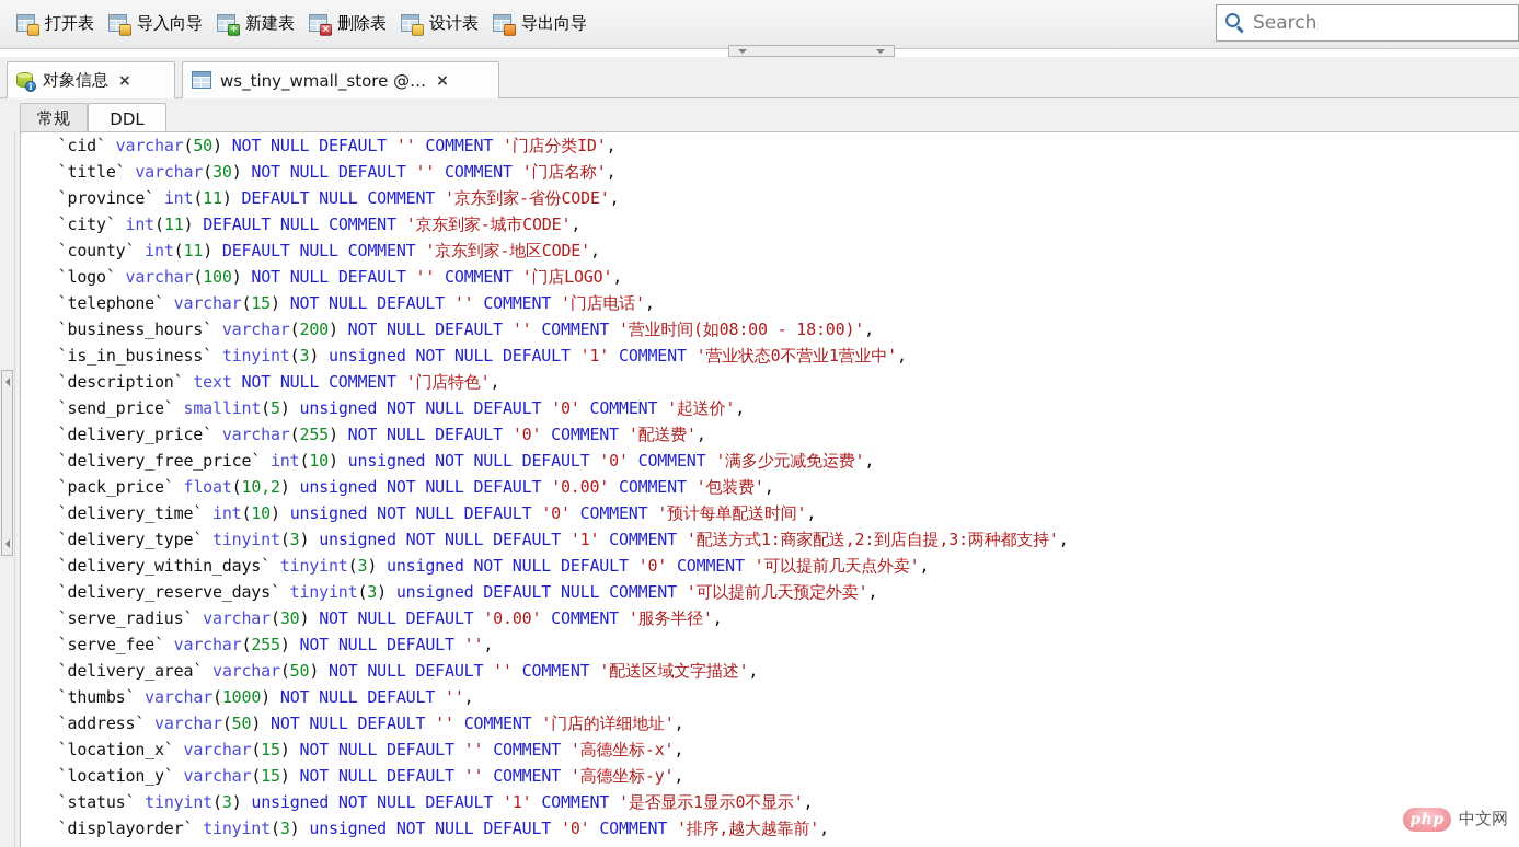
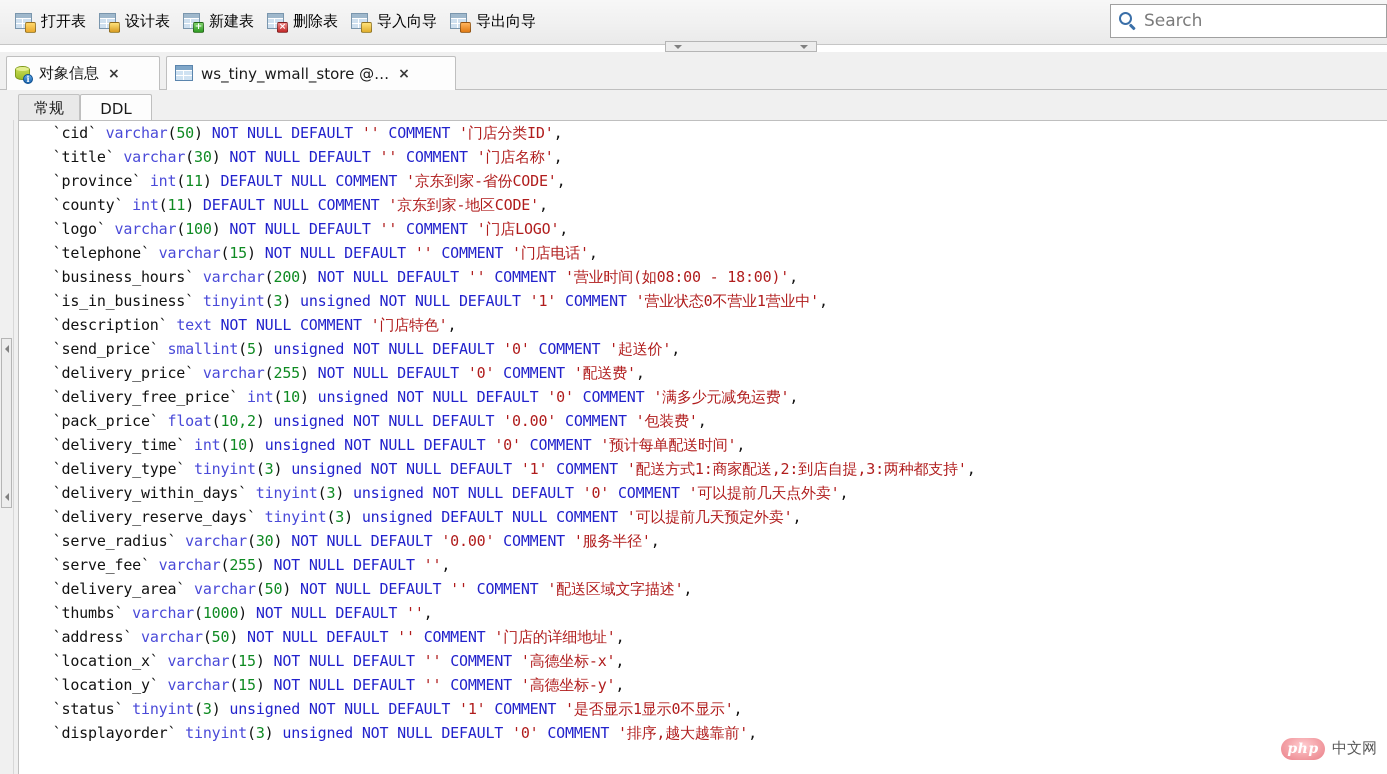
  打开表
- 导入向导
+ 设计表
  +
  新建表
  ×
  删除表
- 设计表
+ 导入向导
  导出向导
  Search
  i
  对象信息
  ×
  ws_tiny_wmall_store @…
  ×
  常规
  DDL
  `cid` varchar(50) NOT NULL DEFAULT '' COMMENT '门店分类ID',
  `title` varchar(30) NOT NULL DEFAULT '' COMMENT '门店名称',
  `province` int(11) DEFAULT NULL COMMENT '京东到家-省份CODE',
- `city` int(11) DEFAULT NULL COMMENT '京东到家-城市CODE',
  `county` int(11) DEFAULT NULL COMMENT '京东到家-地区CODE',
  `logo` varchar(100) NOT NULL DEFAULT '' COMMENT '门店LOGO',
  `telephone` varchar(15) NOT NULL DEFAULT '' COMMENT '门店电话',
  `business_hours` varchar(200) NOT NULL DEFAULT '' COMMENT '营业时间(如08:00 - 18:00)',
  `is_in_business` tinyint(3) unsigned NOT NULL DEFAULT '1' COMMENT '营业状态0不营业1营业中',
  `description` text NOT NULL COMMENT '门店特色',
  `send_price` smallint(5) unsigned NOT NULL DEFAULT '0' COMMENT '起送价',
  `delivery_price` varchar(255) NOT NULL DEFAULT '0' COMMENT '配送费',
  `delivery_free_price` int(10) unsigned NOT NULL DEFAULT '0' COMMENT '满多少元减免运费',
  `pack_price` float(10,2) unsigned NOT NULL DEFAULT '0.00' COMMENT '包装费',
  `delivery_time` int(10) unsigned NOT NULL DEFAULT '0' COMMENT '预计每单配送时间',
  `delivery_type` tinyint(3) unsigned NOT NULL DEFAULT '1' COMMENT '配送方式1:商家配送,2:到店自提,3:两种都支持',
  `delivery_within_days` tinyint(3) unsigned NOT NULL DEFAULT '0' COMMENT '可以提前几天点外卖',
  `delivery_reserve_days` tinyint(3) unsigned DEFAULT NULL COMMENT '可以提前几天预定外卖',
  `serve_radius` varchar(30) NOT NULL DEFAULT '0.00' COMMENT '服务半径',
  `serve_fee` varchar(255) NOT NULL DEFAULT '',
  `delivery_area` varchar(50) NOT NULL DEFAULT '' COMMENT '配送区域文字描述',
  `thumbs` varchar(1000) NOT NULL DEFAULT '',
  `address` varchar(50) NOT NULL DEFAULT '' COMMENT '门店的详细地址',
  `location_x` varchar(15) NOT NULL DEFAULT '' COMMENT '高德坐标-x',
  `location_y` varchar(15) NOT NULL DEFAULT '' COMMENT '高德坐标-y',
  `status` tinyint(3) unsigned NOT NULL DEFAULT '1' COMMENT '是否显示1显示0不显示',
  `displayorder` tinyint(3) unsigned NOT NULL DEFAULT '0' COMMENT '排序,越大越靠前',
  php
  中文网
